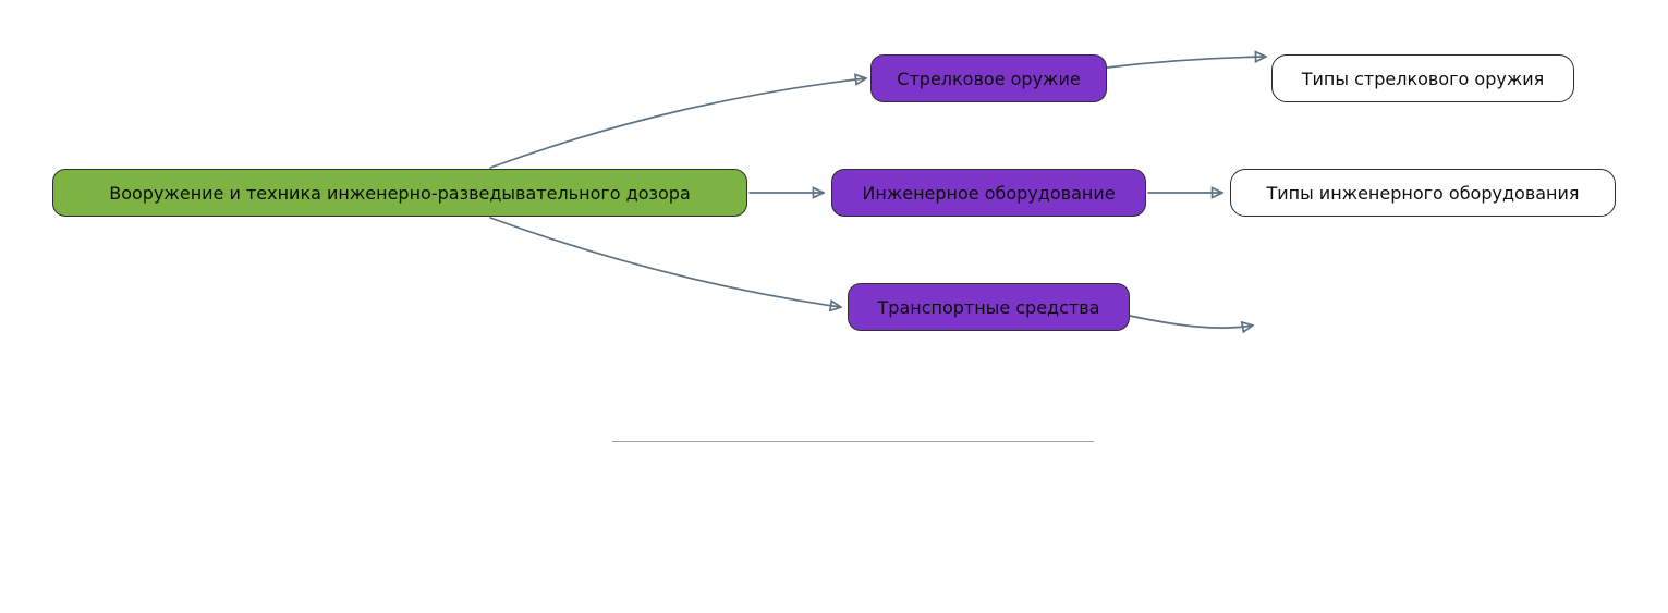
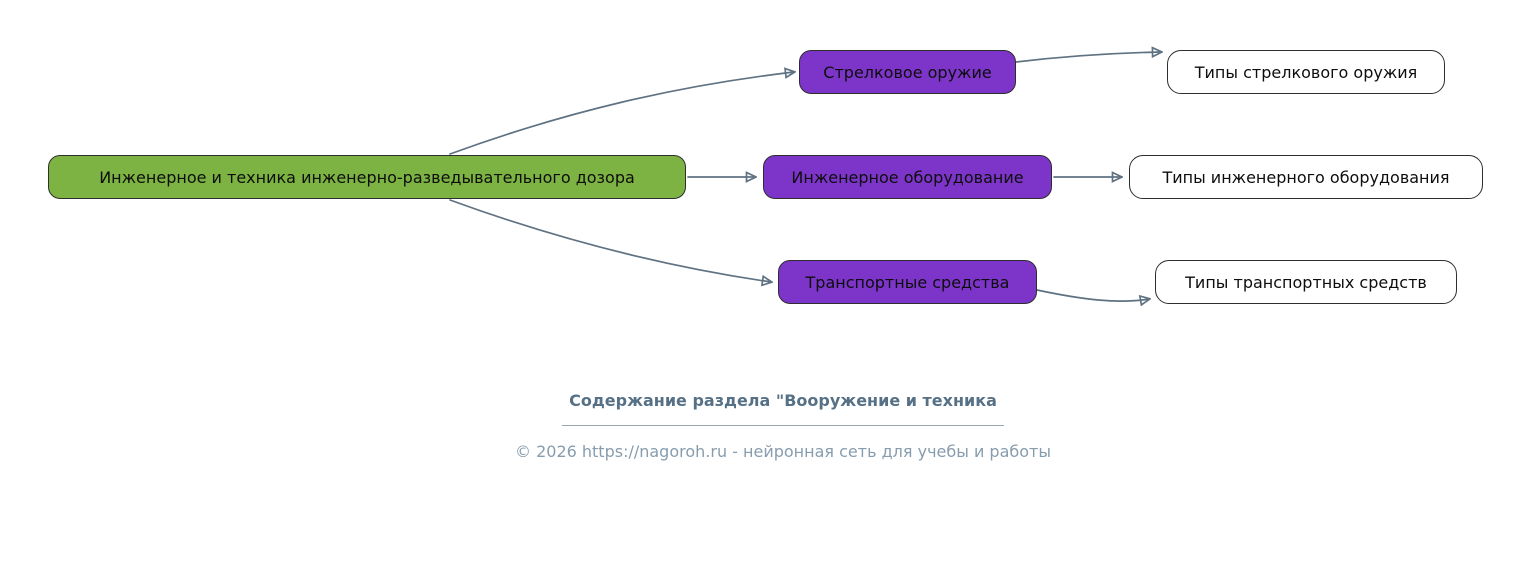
- Вооружение и техника инженерно-разведывательного дозора
+ Инженерное и техника инженерно-разведывательного дозора
  Стрелковое оружие
  Инженерное оборудование
  Транспортные средства
  Типы стрелкового оружия
  Типы инженерного оборудования
+ Типы транспортных средств
+ Содержание раздела "Вооружение и техника
+ © 2026 https://nagoroh.ru - нейронная сеть для учебы и работы
